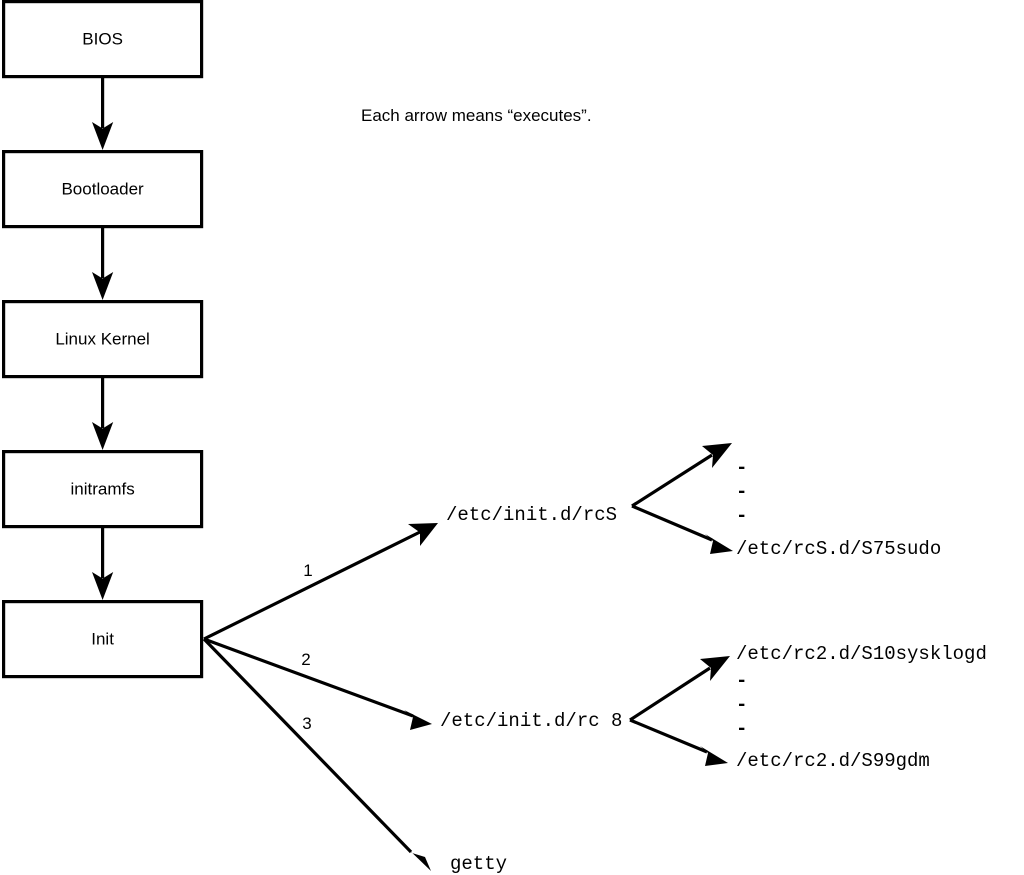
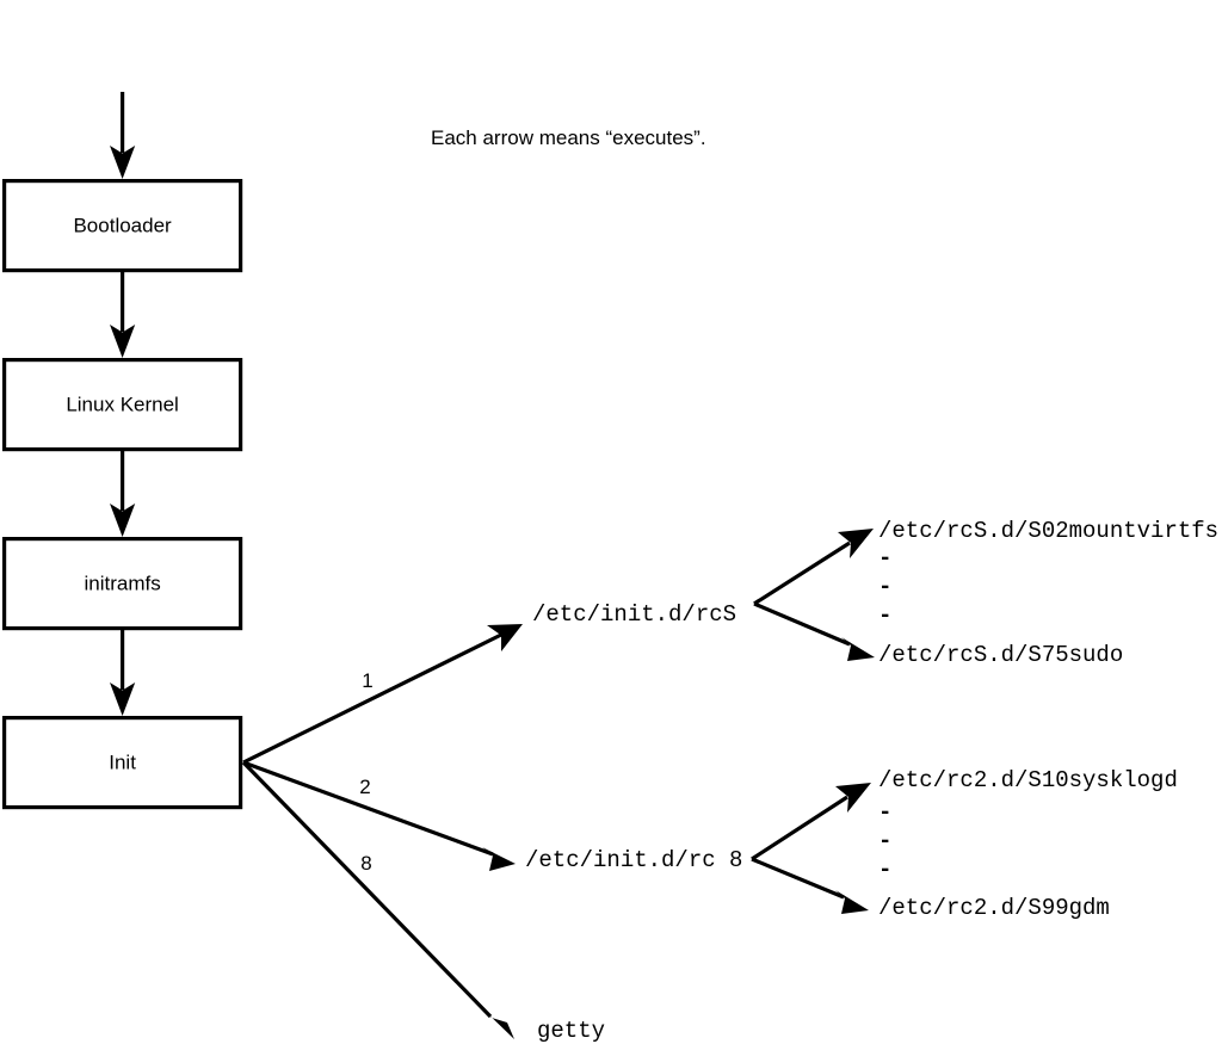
- BIOS
  Bootloader
  Linux Kernel
  initramfs
  Init
  1
  2
- 3
+ 8
  /etc/init.d/rcS
  /etc/init.d/rc 8
  getty
+ /etc/rcS.d/S02mountvirtfs
  -
  -
  -
  /etc/rcS.d/S75sudo
  /etc/rc2.d/S10sysklogd
  -
  -
  -
  /etc/rc2.d/S99gdm
  Each arrow means “executes”.
